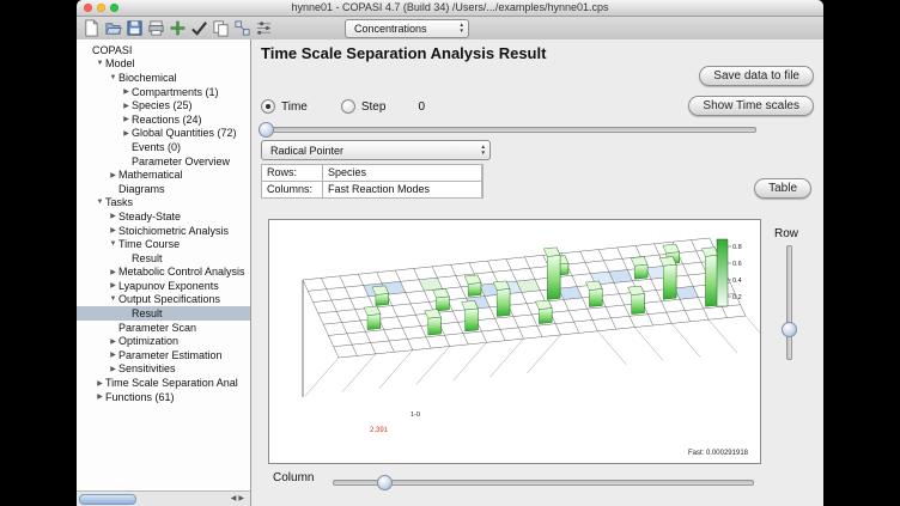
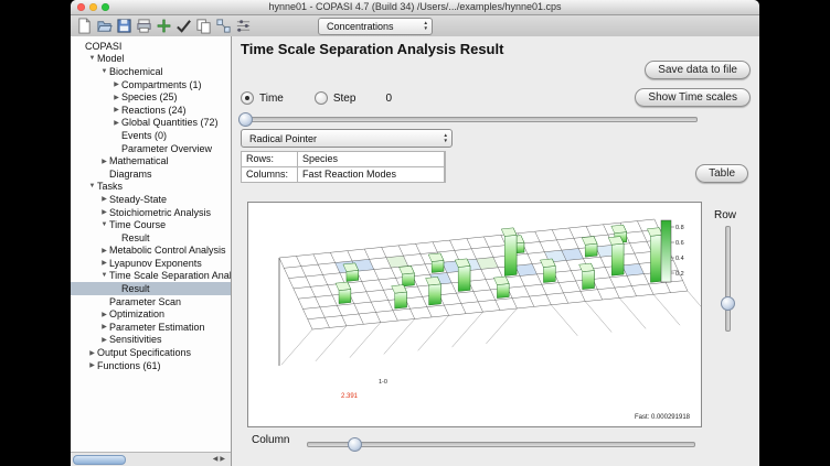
  hynne01 - COPASI 4.7 (Build 34) /Users/.../examples/hynne01.cps
  Concentrations
  COPASI
  Model
  Biochemical
  Compartments (1)
  Species (25)
  Reactions (24)
  Global Quantities (72)
  Events (0)
  Parameter Overview
  Mathematical
  Diagrams
  Tasks
  Steady-State
  Stoichiometric Analysis
  Time Course
  Result
  Metabolic Control Analysis
  Lyapunov Exponents
- Output Specifications
+ Time Scale Separation Anal
  Result
  Parameter Scan
  Optimization
  Parameter Estimation
  Sensitivities
- Time Scale Separation Anal
+ Output Specifications
  Functions (61)
  Time Scale Separation Analysis Result
  Save data to file
  Show Time scales
  Time
  Step
  0
  Radical Pointer
  Rows:
  Species
  Columns:
  Fast Reaction Modes
  Table
  Row
  Column
